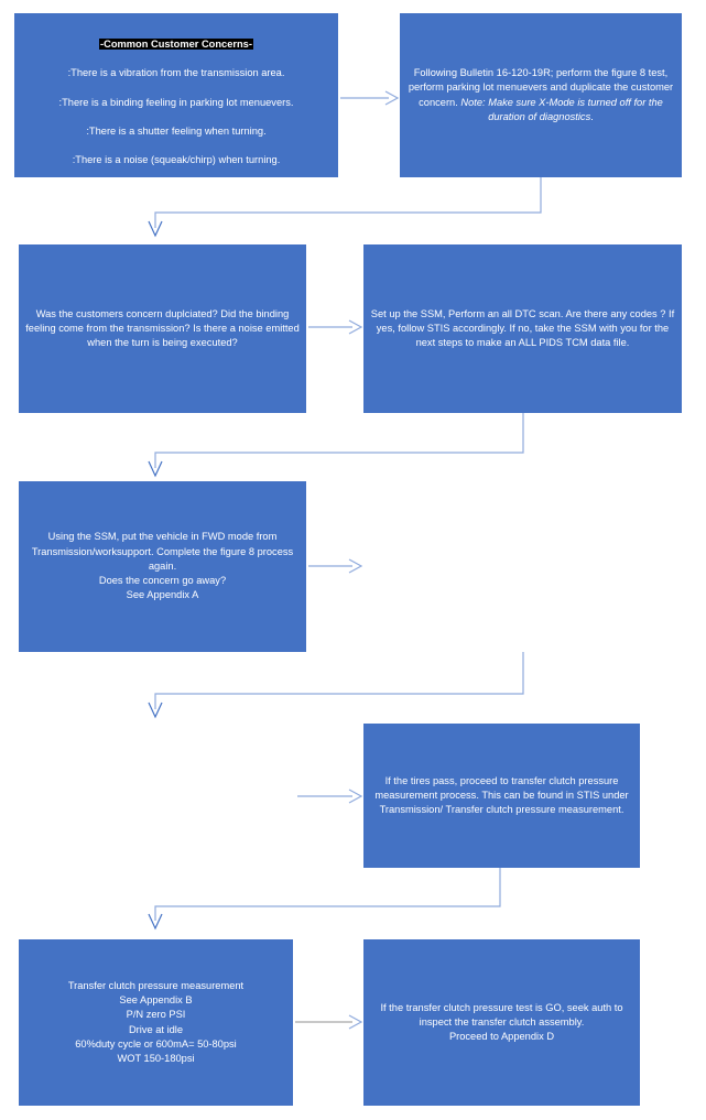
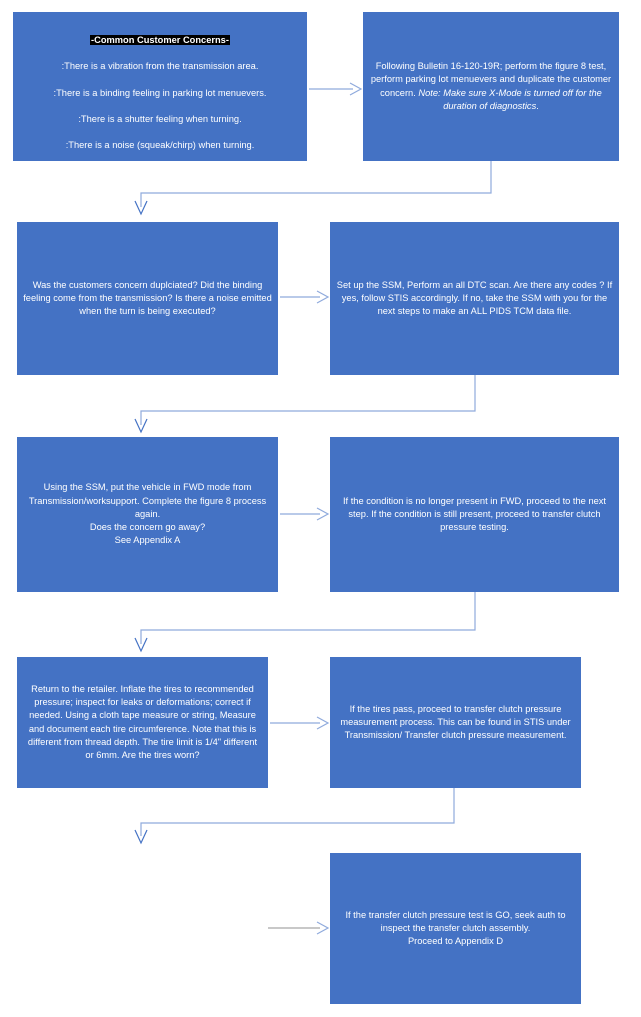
  -Common Customer Concerns-
  :There is a vibration from the transmission area.
  :There is a binding feeling in parking lot menuevers.
  :There is a shutter feeling when turning.
  :There is a noise (squeak/chirp) when turning.
  Following Bulletin 16-120-19R; perform the figure 8 test, perform parking lot menuevers and duplicate the customer concern. Note: Make sure X-Mode is turned off for the duration of diagnostics.
  Was the customers concern duplciated? Did the binding feeling come from the transmission? Is there a noise emitted when the turn is being executed?
  Set up the SSM, Perform an all DTC scan. Are there any codes ? If yes, follow STIS accordingly. If no, take the SSM with you for the next steps to make an ALL PIDS TCM data file.
  Using the SSM, put the vehicle in FWD mode from Transmission/worksupport. Complete the figure 8 process again.
  Does the concern go away?
  See Appendix A
+ If the condition is no longer present in FWD, proceed to the next step. If the condition is still present, proceed to transfer clutch pressure testing.
+ Return to the retailer. Inflate the tires to recommended pressure; inspect for leaks or deformations; correct if needed. Using a cloth tape measure or string, Measure and document each tire circumference. Note that this is different from thread depth. The tire limit is 1/4" different or 6mm. Are the tires worn?
  If the tires pass, proceed to transfer clutch pressure measurement process. This can be found in STIS under Transmission/ Transfer clutch pressure measurement.
- Transfer clutch pressure measurement
- See Appendix B
- P/N zero PSI
- Drive at idle
- 60%duty cycle or 600mA= 50-80psi
- WOT 150-180psi
  If the transfer clutch pressure test is GO, seek auth to inspect the transfer clutch assembly.
  Proceed to Appendix D
